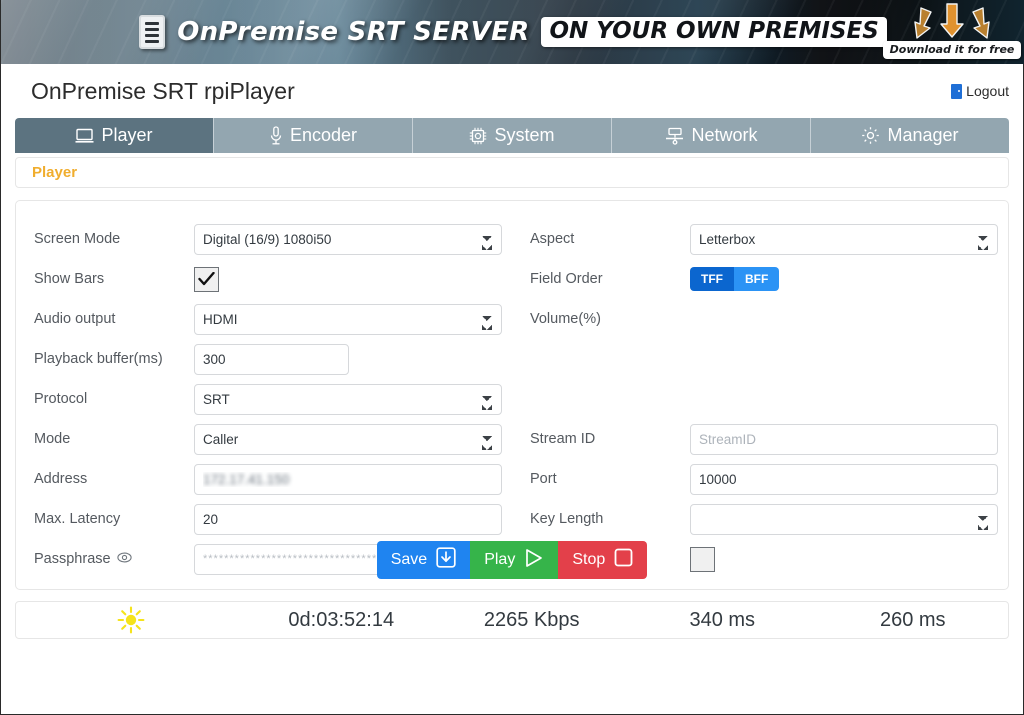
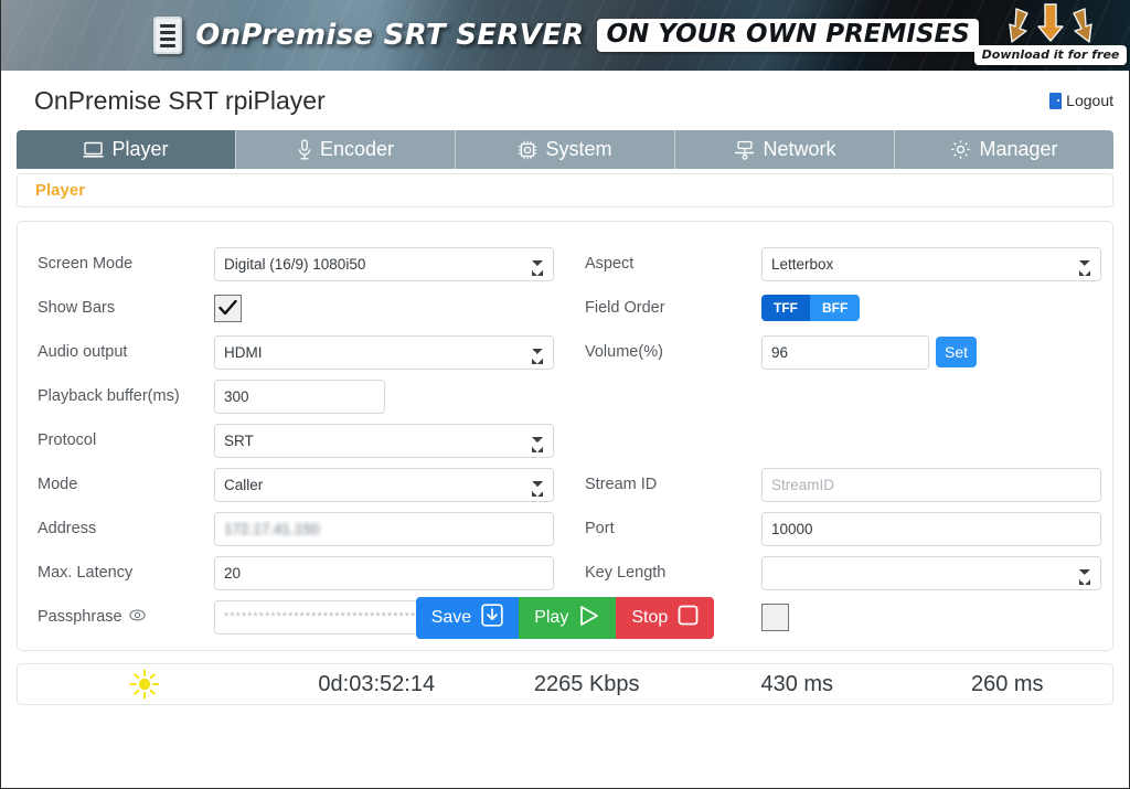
  OnPremise SRT SERVER
  ON YOUR OWN PREMISES
  Download it for free
  OnPremise SRT rpiPlayer
  Logout
  Player
  Encoder
  System
  Network
  Manager
  Player
  Screen Mode
  Digital (16/9) 1080i50
  Show Bars
  Audio output
  HDMI
  Playback buffer(ms)
  300
  Protocol
  SRT
  Mode
  Caller
  Address
  172.17.41.150
  Max. Latency
  20
  Passphrase
  *********************************
  Aspect
  Letterbox
  Field Order
  TFF
  BFF
  Volume(%)
+ 96
+ Set
  Stream ID
  StreamID
  Port
  10000
  Key Length
  Save
  Play
  Stop
  0d:03:52:14
  2265 Kbps
- 340 ms
+ 430 ms
  260 ms
